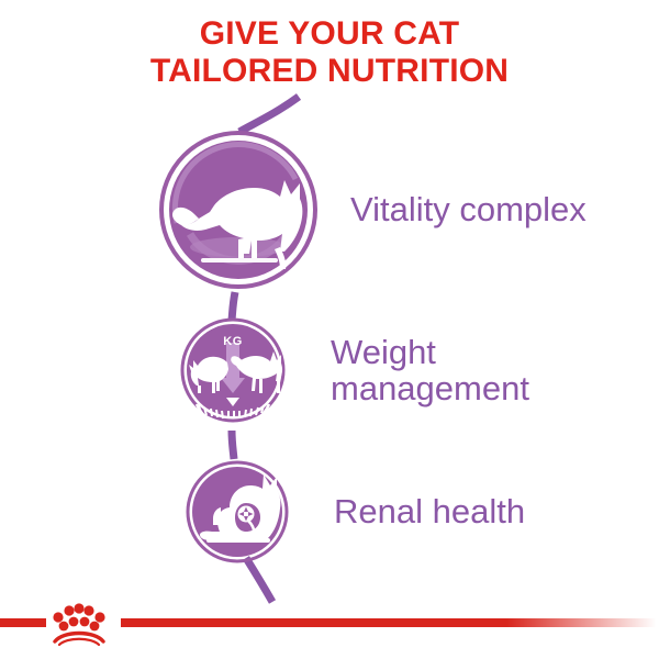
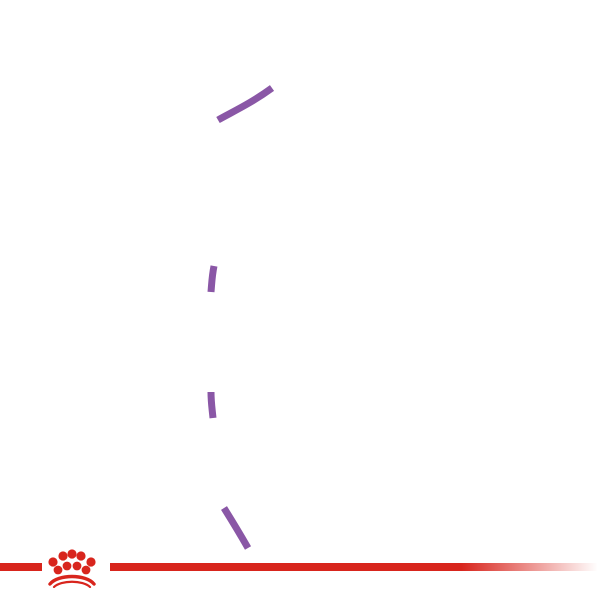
- GIVE YOUR CAT
- TAILORED NUTRITION
- Vitality complex
- KG
- Weight
- management
- Renal health
